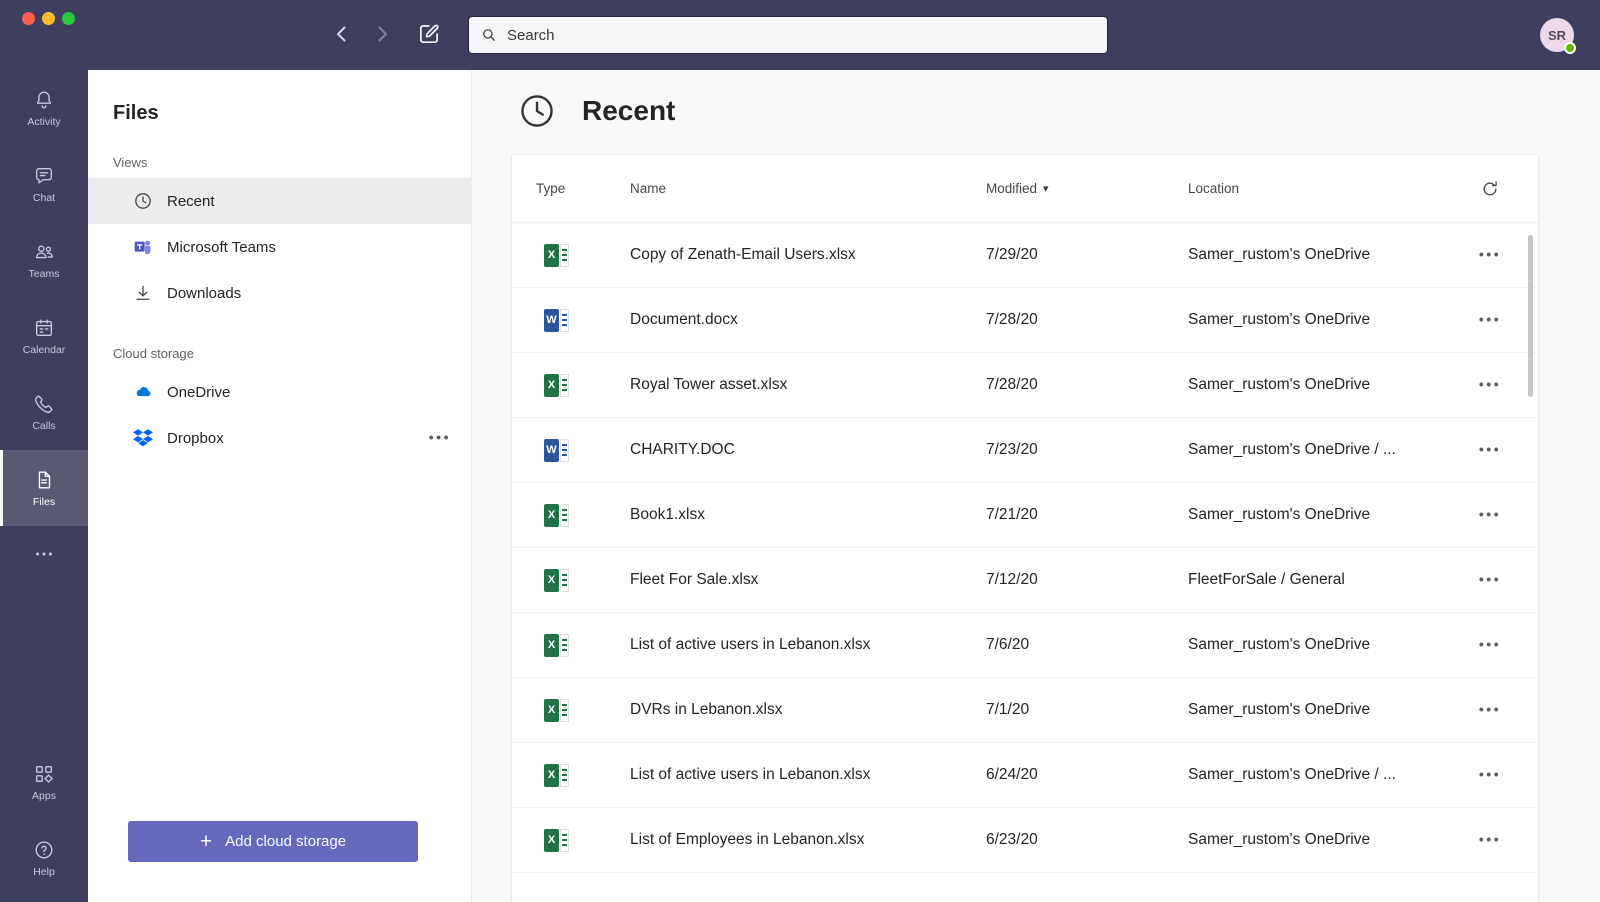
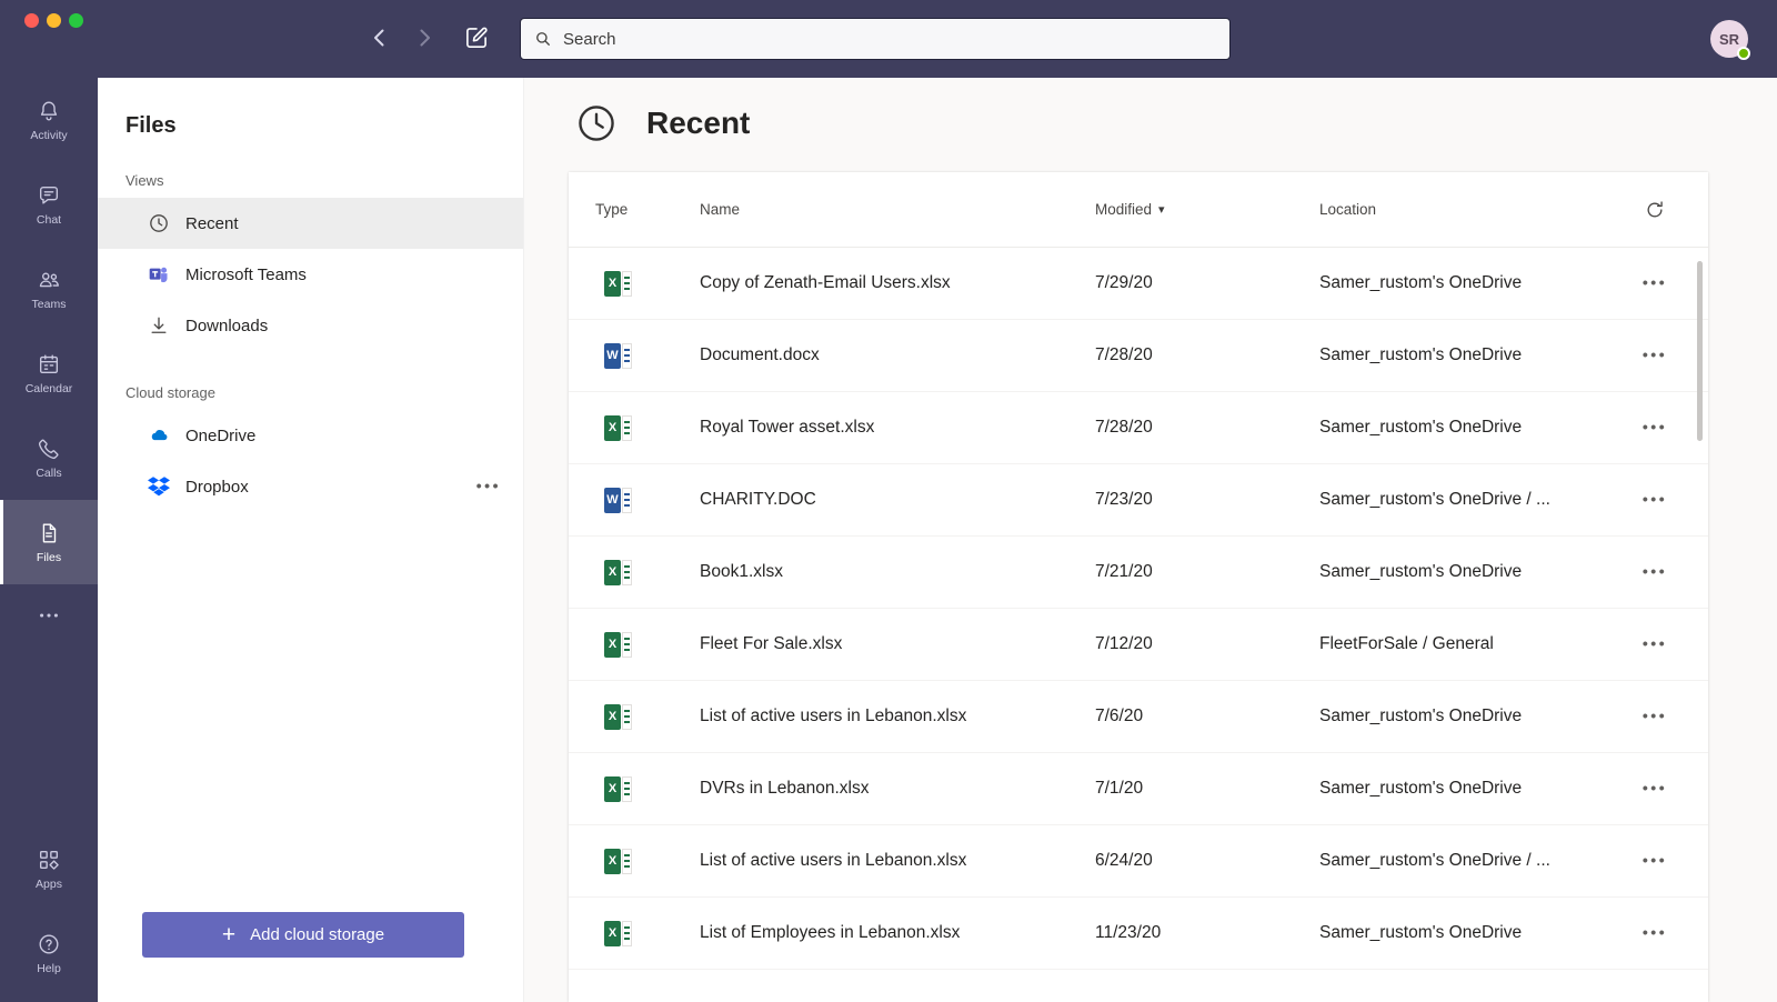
  Search
  SR
  Activity
  Chat
  Teams
  Calendar
  Calls
  Files
  Apps
  Help
  Files
  Views
  Recent
  Microsoft Teams
  Downloads
  Cloud storage
  OneDrive
  Dropbox
  Add cloud storage
  Recent
  Type
  Name
  Modified
  Location
  Copy of Zenath-Email Users.xlsx
  7/29/20
  Samer_rustom's OneDrive
  Document.docx
  7/28/20
  Samer_rustom's OneDrive
  Royal Tower asset.xlsx
  7/28/20
  Samer_rustom's OneDrive
  CHARITY.DOC
  7/23/20
  Samer_rustom's OneDrive / ...
  Book1.xlsx
  7/21/20
  Samer_rustom's OneDrive
  Fleet For Sale.xlsx
  7/12/20
  FleetForSale / General
  List of active users in Lebanon.xlsx
  7/6/20
  Samer_rustom's OneDrive
  DVRs in Lebanon.xlsx
  7/1/20
  Samer_rustom's OneDrive
  List of active users in Lebanon.xlsx
  6/24/20
  Samer_rustom's OneDrive / ...
  List of Employees in Lebanon.xlsx
- 6/23/20
+ 11/23/20
  Samer_rustom's OneDrive
